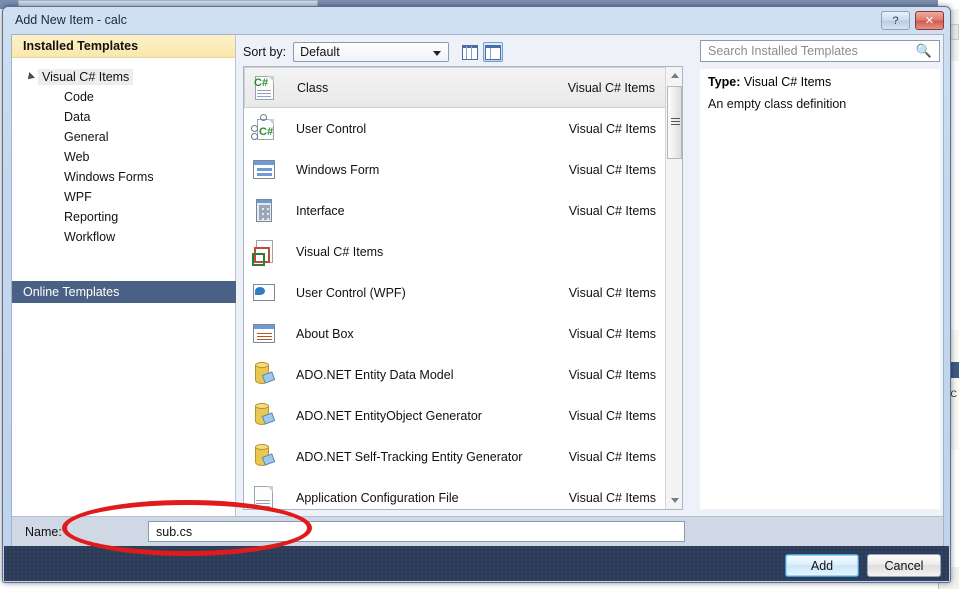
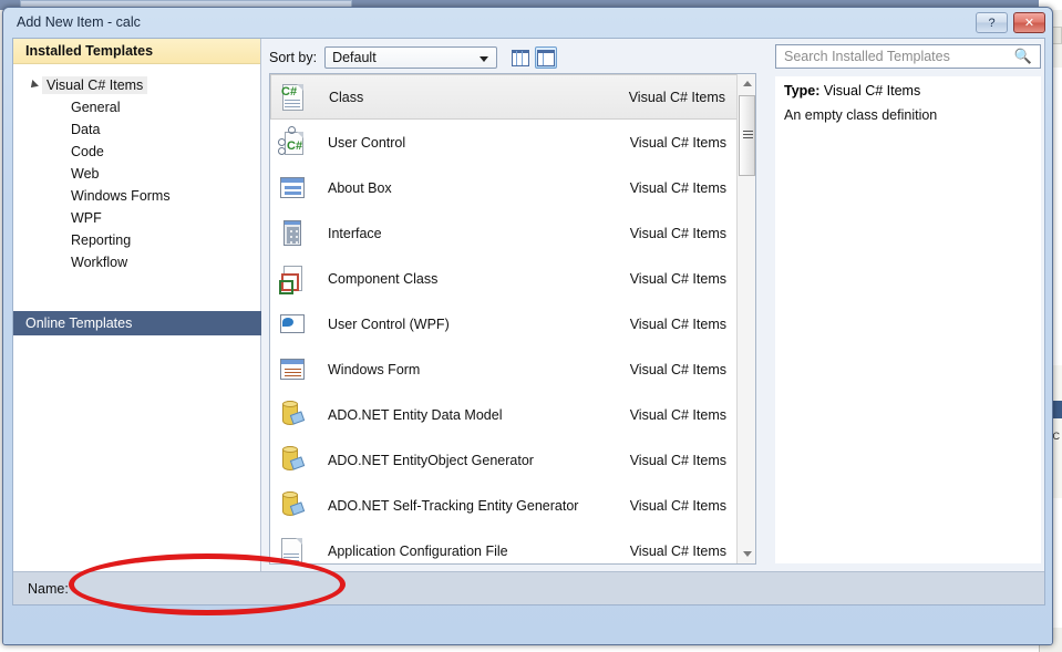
  C
  Add New Item - calc
  ?
  ✕
  Installed Templates
  Visual C# Items
- Code
+ General
  Data
- General
+ Code
  Web
  Windows Forms
  WPF
  Reporting
  Workflow
  Online Templates
  Sort by:
  Default
  C#
  Class
  Visual C# Items
  C#
  User Control
  Visual C# Items
- Windows Form
+ About Box
  Visual C# Items
  Interface
  Visual C# Items
+ Component Class
  Visual C# Items
  User Control (WPF)
  Visual C# Items
- About Box
+ Windows Form
  Visual C# Items
  ADO.NET Entity Data Model
  Visual C# Items
  ADO.NET EntityObject Generator
  Visual C# Items
  ADO.NET Self-Tracking Entity Generator
  Visual C# Items
  Application Configuration File
  Visual C# Items
  Search Installed Templates
  🔍
  Type: Visual C# Items
  An empty class definition
  Name:
- sub.cs
- Add
- Cancel
